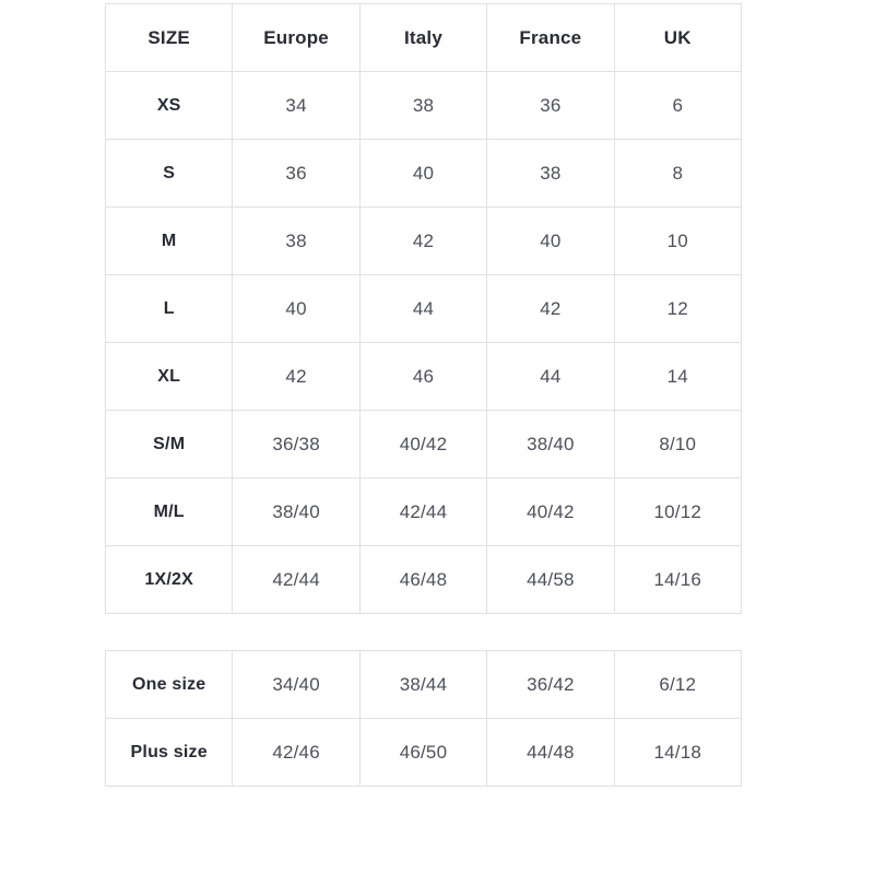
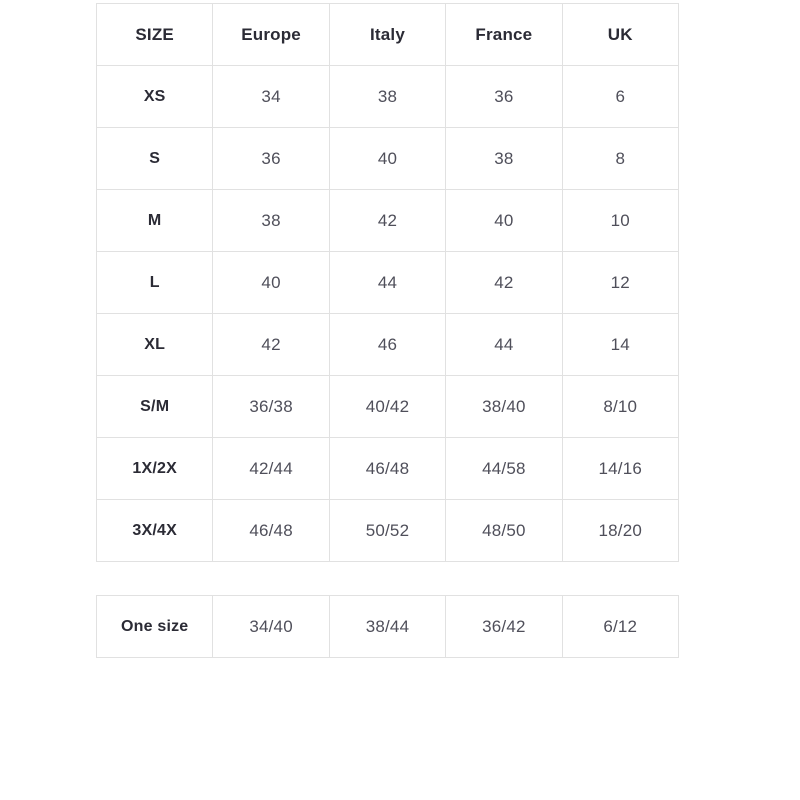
  SIZE	Europe	Italy	France	UK
  XS	34	38	36	6
  S	36	40	38	8
  M	38	42	40	10
  L	40	44	42	12
  XL	42	46	44	14
  S/M	36/38	40/42	38/40	8/10
- M/L	38/40	42/44	40/42	10/12
  1X/2X	42/44	46/48	44/58	14/16
+ 3X/4X	46/48	50/52	48/50	18/20
  One size	34/40	38/44	36/42	6/12
- Plus size	42/46	46/50	44/48	14/18
